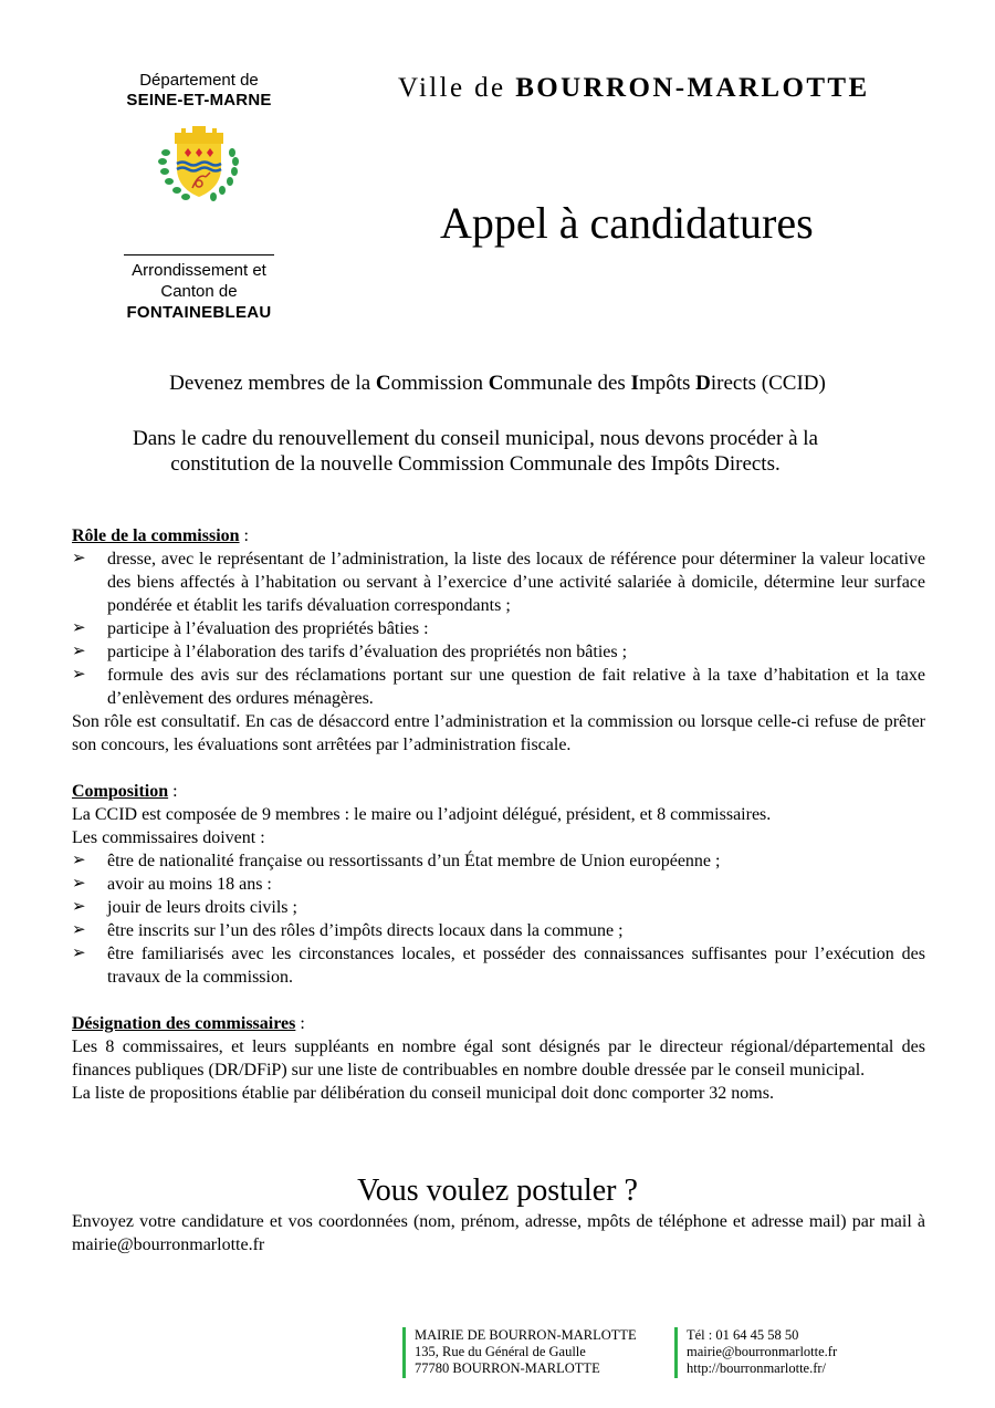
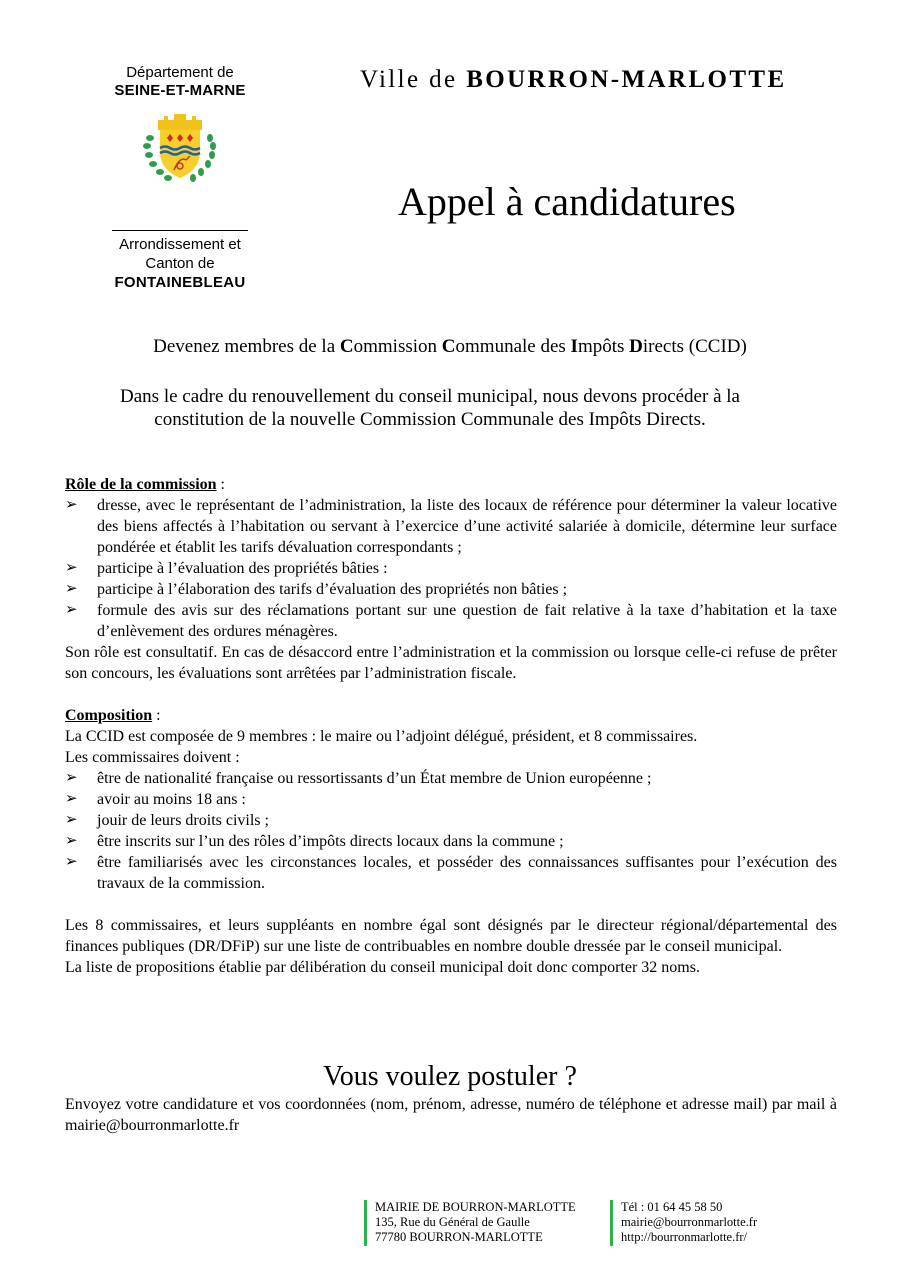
  Département de
  SEINE-ET-MARNE
  Arrondissement et
  Canton de
  FONTAINEBLEAU
  Ville de BOURRON-MARLOTTE
  Appel à candidatures
  Devenez membres de la Commission Communale des Impôts Directs (CCID)
  Dans le cadre du renouvellement du conseil municipal, nous devons procéder à la constitution de la nouvelle Commission Communale des Impôts Directs.
  Rôle de la commission :
  ➢
  dresse, avec le représentant de l’administration, la liste des locaux de référence pour déterminer la valeur locative des biens affectés à l’habitation ou servant à l’exercice d’une activité salariée à domicile, détermine leur surface pondérée et établit les tarifs dévaluation correspondants ;
  ➢
  participe à l’évaluation des propriétés bâties :
  ➢
  participe à l’élaboration des tarifs d’évaluation des propriétés non bâties ;
  ➢
  formule des avis sur des réclamations portant sur une question de fait relative à la taxe d’habitation et la taxe d’enlèvement des ordures ménagères.
  Son rôle est consultatif. En cas de désaccord entre l’administration et la commission ou lorsque celle-ci refuse de prêter son concours, les évaluations sont arrêtées par l’administration fiscale.
  Composition :
  La CCID est composée de 9 membres : le maire ou l’adjoint délégué, président, et 8 commissaires.
  Les commissaires doivent :
  ➢
  être de nationalité française ou ressortissants d’un État membre de Union européenne ;
  ➢
  avoir au moins 18 ans :
  ➢
  jouir de leurs droits civils ;
  ➢
  être inscrits sur l’un des rôles d’impôts directs locaux dans la commune ;
  ➢
  être familiarisés avec les circonstances locales, et posséder des connaissances suffisantes pour l’exécution des travaux de la commission.
- Désignation des commissaires :
  Les 8 commissaires, et leurs suppléants en nombre égal sont désignés par le directeur régional/départemental des finances publiques (DR/DFiP) sur une liste de contribuables en nombre double dressée par le conseil municipal.
  La liste de propositions établie par délibération du conseil municipal doit donc comporter 32 noms.
  Vous voulez postuler ?
- Envoyez votre candidature et vos coordonnées (nom, prénom, adresse, mpôts de téléphone et adresse mail) par mail à mairie@bourronmarlotte.fr
+ Envoyez votre candidature et vos coordonnées (nom, prénom, adresse, numéro de téléphone et adresse mail) par mail à mairie@bourronmarlotte.fr
  MAIRIE DE BOURRON-MARLOTTE
  135, Rue du Général de Gaulle
  77780 BOURRON-MARLOTTE
  Tél : 01 64 45 58 50
  mairie@bourronmarlotte.fr
  http://bourronmarlotte.fr/
